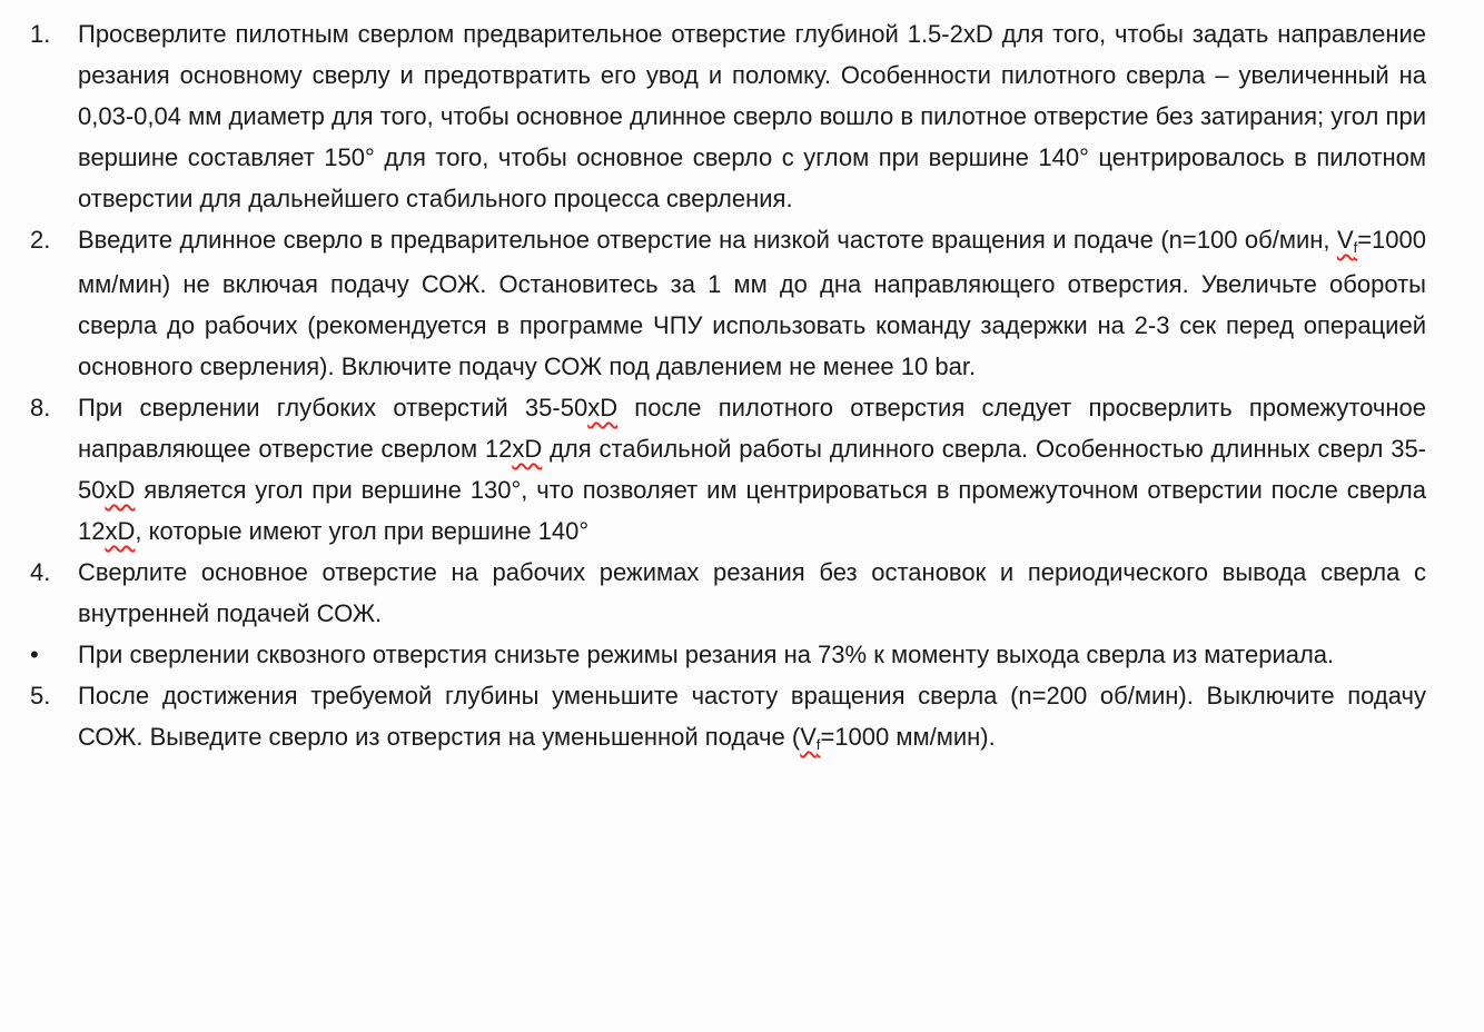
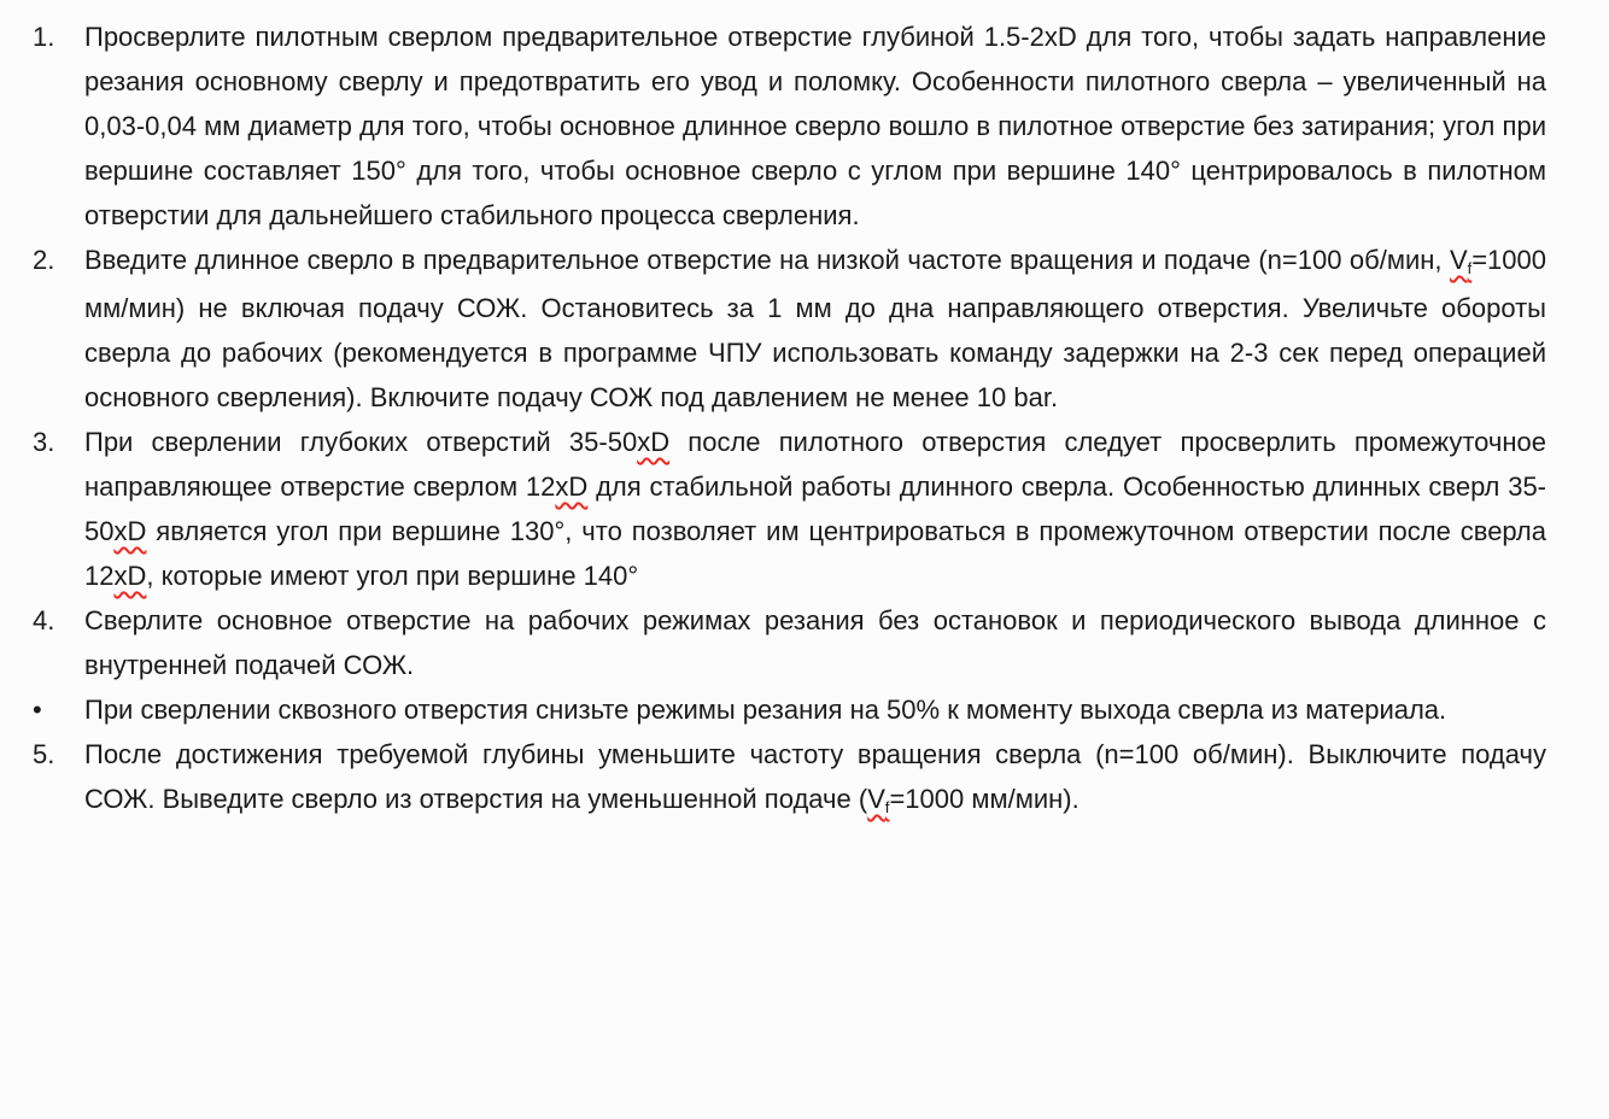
  1.
  Просверлите пилотным сверлом предварительное отверстие глубиной 1.5-2xD для того, чтобы задать направление резания основному сверлу и предотвратить его увод и поломку. Особенности пилотного сверла – увеличенный на 0,03-0,04 мм диаметр для того, чтобы основное длинное сверло вошло в пилотное отверстие без затирания; угол при вершине составляет 150° для того, чтобы основное сверло с углом при вершине 140° центрировалось в пилотном отверстии для дальнейшего стабильного процесса сверления.
  2.
  Введите длинное сверло в предварительное отверстие на низкой частоте вращения и подаче (n=100 об/мин, Vf=1000 мм/мин) не включая подачу СОЖ. Остановитесь за 1 мм до дна направляющего отверстия. Увеличьте обороты сверла до рабочих (рекомендуется в программе ЧПУ использовать команду задержки на 2-3 сек перед операцией основного сверления). Включите подачу СОЖ под давлением не менее 10 bar.
- 8.
+ 3.
  При сверлении глубоких отверстий 35-50xD после пилотного отверстия следует просверлить промежуточное направляющее отверстие сверлом 12xD для стабильной работы длинного сверла. Особенностью длинных сверл 35-50xD является угол при вершине 130°, что позволяет им центрироваться в промежуточном отверстии после сверла 12xD, которые имеют угол при вершине 140°
  4.
- Сверлите основное отверстие на рабочих режимах резания без остановок и периодического вывода сверла с внутренней подачей СОЖ.
+ Сверлите основное отверстие на рабочих режимах резания без остановок и периодического вывода длинное с внутренней подачей СОЖ.
  •
- При сверлении сквозного отверстия снизьте режимы резания на 73% к моменту выхода сверла из материала.
+ При сверлении сквозного отверстия снизьте режимы резания на 50% к моменту выхода сверла из материала.
  5.
- После достижения требуемой глубины уменьшите частоту вращения сверла (n=200 об/мин). Выключите подачу СОЖ. Выведите сверло из отверстия на уменьшенной подаче (Vf=1000 мм/мин).
+ После достижения требуемой глубины уменьшите частоту вращения сверла (n=100 об/мин). Выключите подачу СОЖ. Выведите сверло из отверстия на уменьшенной подаче (Vf=1000 мм/мин).
